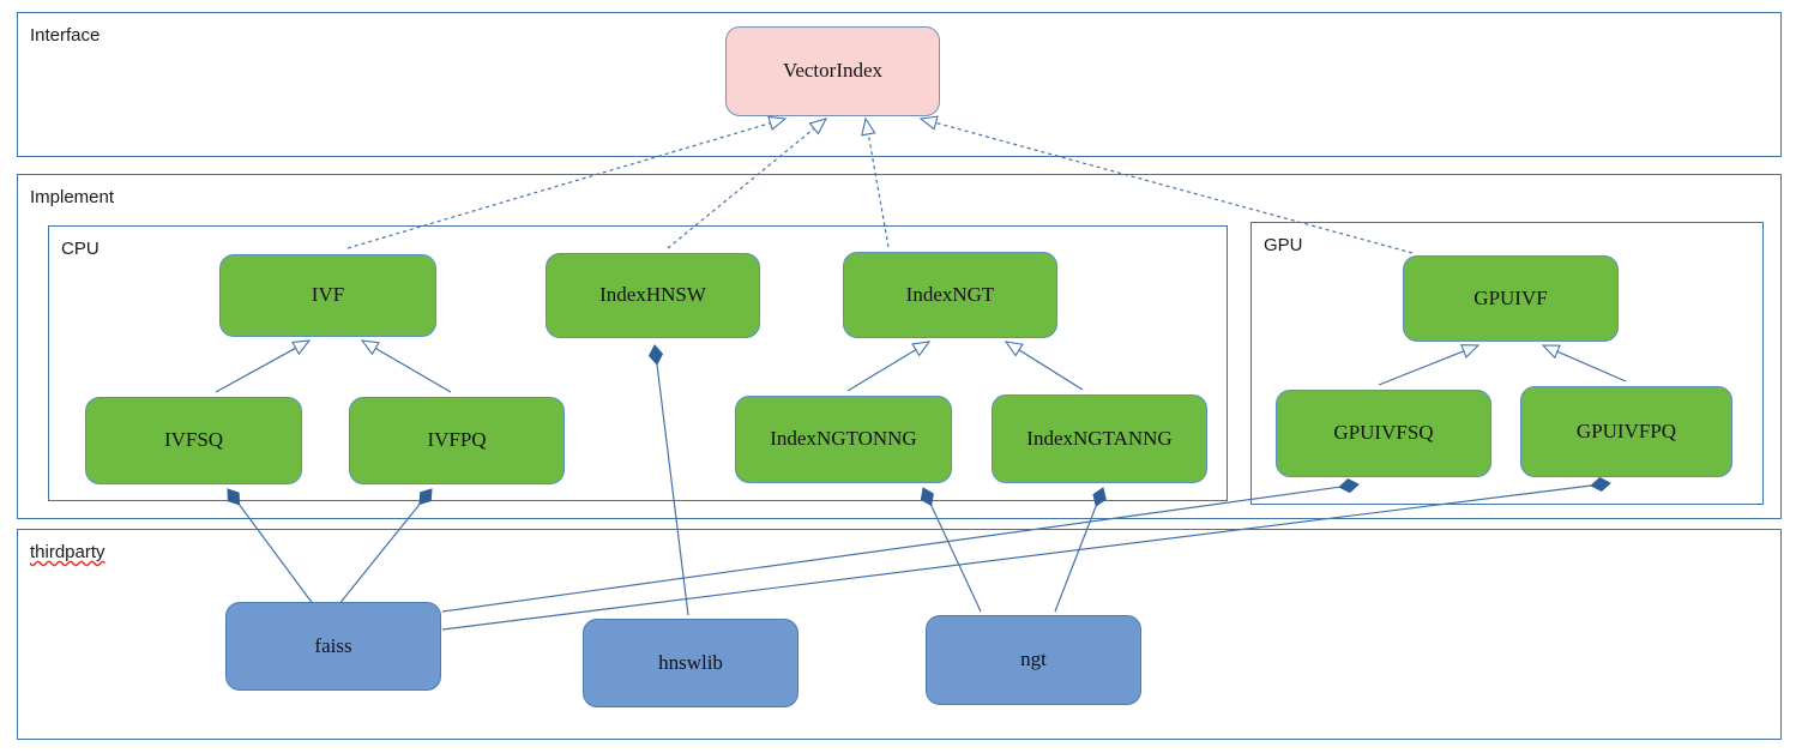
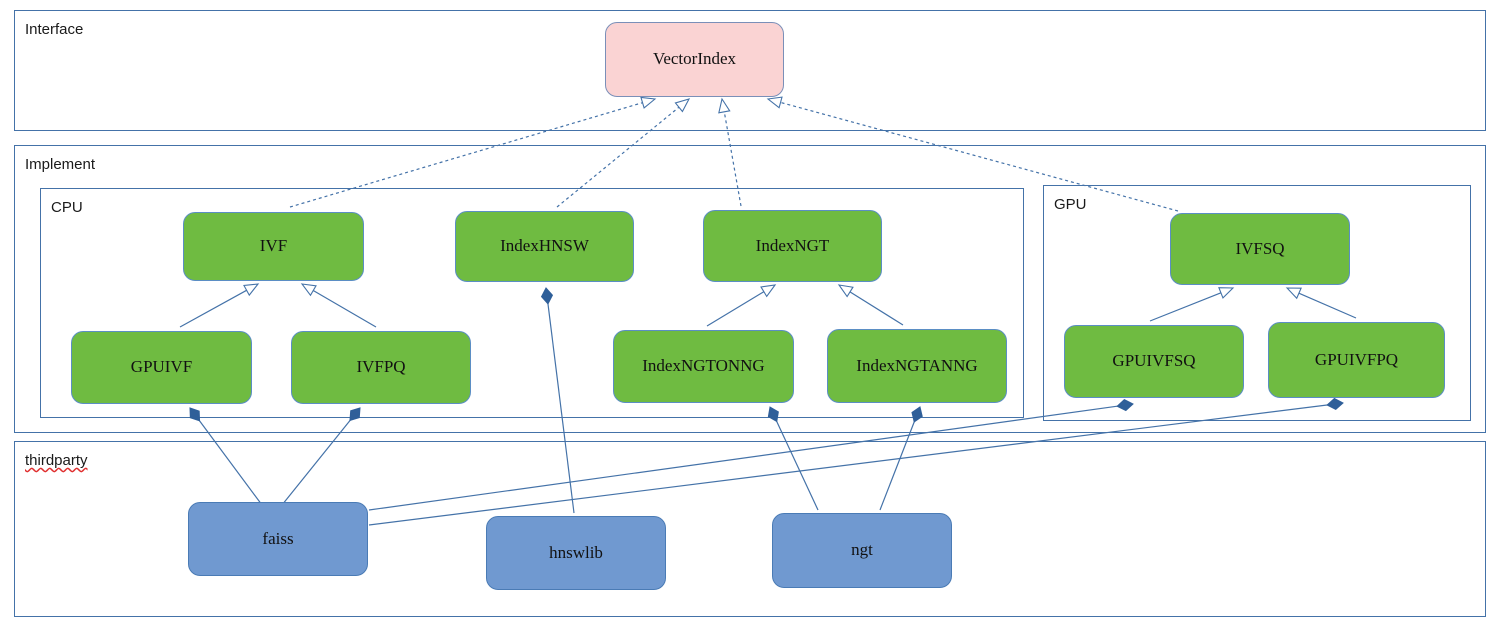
  Interface
  Implement
  CPU
  GPU
  thirdparty
  VectorIndex
  IVF
  IndexHNSW
  IndexNGT
- IVFSQ
+ GPUIVF
  IVFPQ
  IndexNGTONNG
  IndexNGTANNG
- GPUIVF
+ IVFSQ
  GPUIVFSQ
  GPUIVFPQ
  faiss
  hnswlib
  ngt
